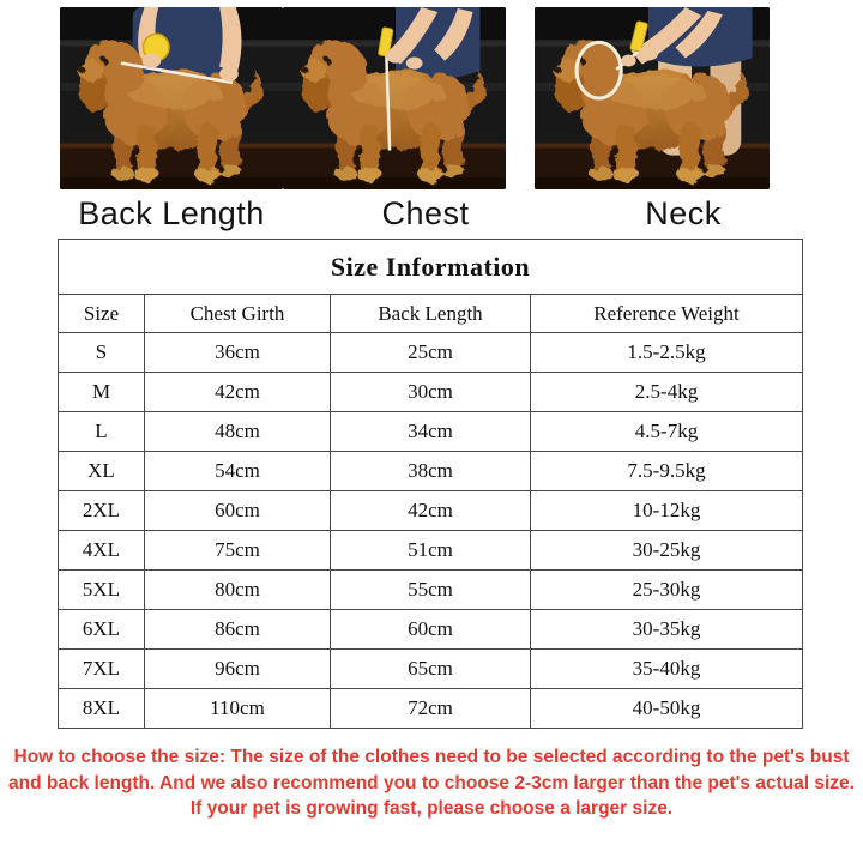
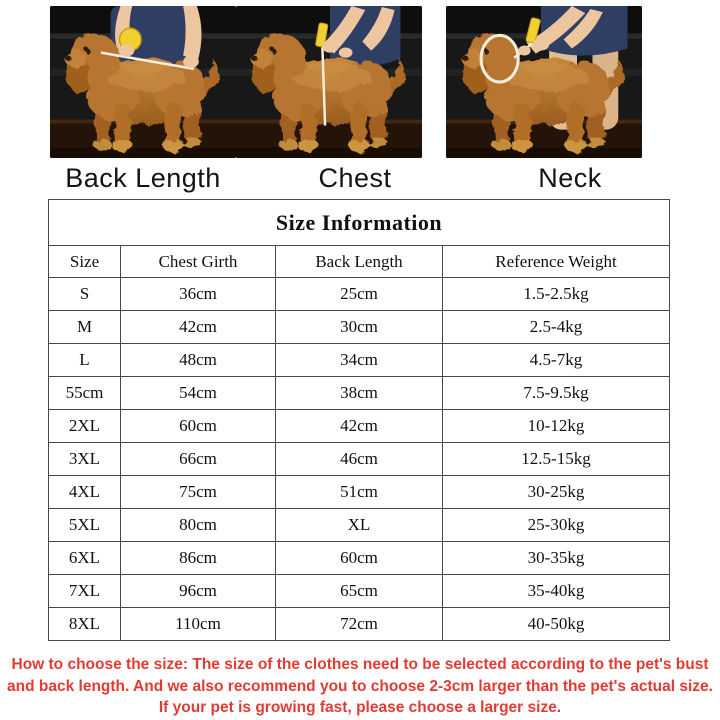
  Back Length
  Chest
  Neck
  Size Information
  Size	Chest Girth	Back Length	Reference Weight
  S	36cm	25cm	1.5-2.5kg
  M	42cm	30cm	2.5-4kg
  L	48cm	34cm	4.5-7kg
- XL	54cm	38cm	7.5-9.5kg
+ 55cm	54cm	38cm	7.5-9.5kg
  2XL	60cm	42cm	10-12kg
+ 3XL	66cm	46cm	12.5-15kg
  4XL	75cm	51cm	30-25kg
- 5XL	80cm	55cm	25-30kg
+ 5XL	80cm	XL	25-30kg
  6XL	86cm	60cm	30-35kg
  7XL	96cm	65cm	35-40kg
  8XL	110cm	72cm	40-50kg
  How to choose the size: The size of the clothes need to be selected according to the pet's bust
  and back length. And we also recommend you to choose 2-3cm larger than the pet's actual size.
  If your pet is growing fast, please choose a larger size.
